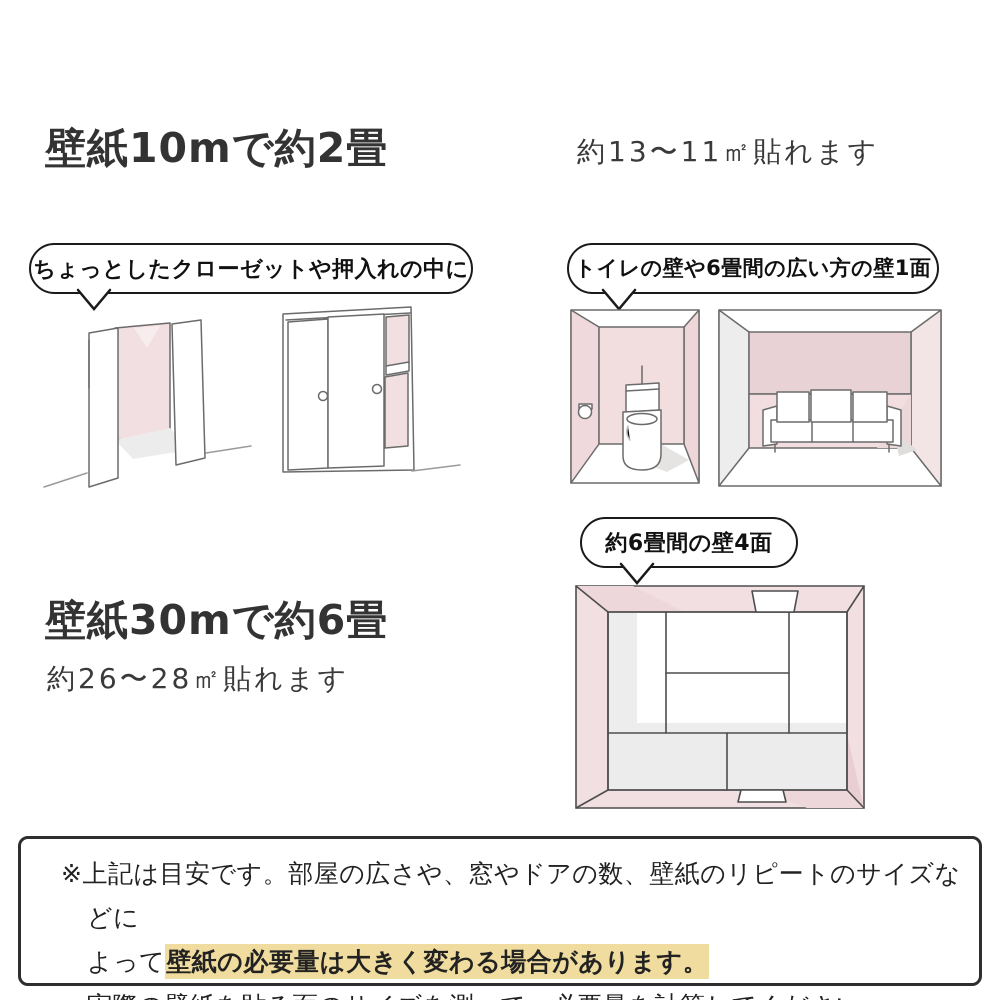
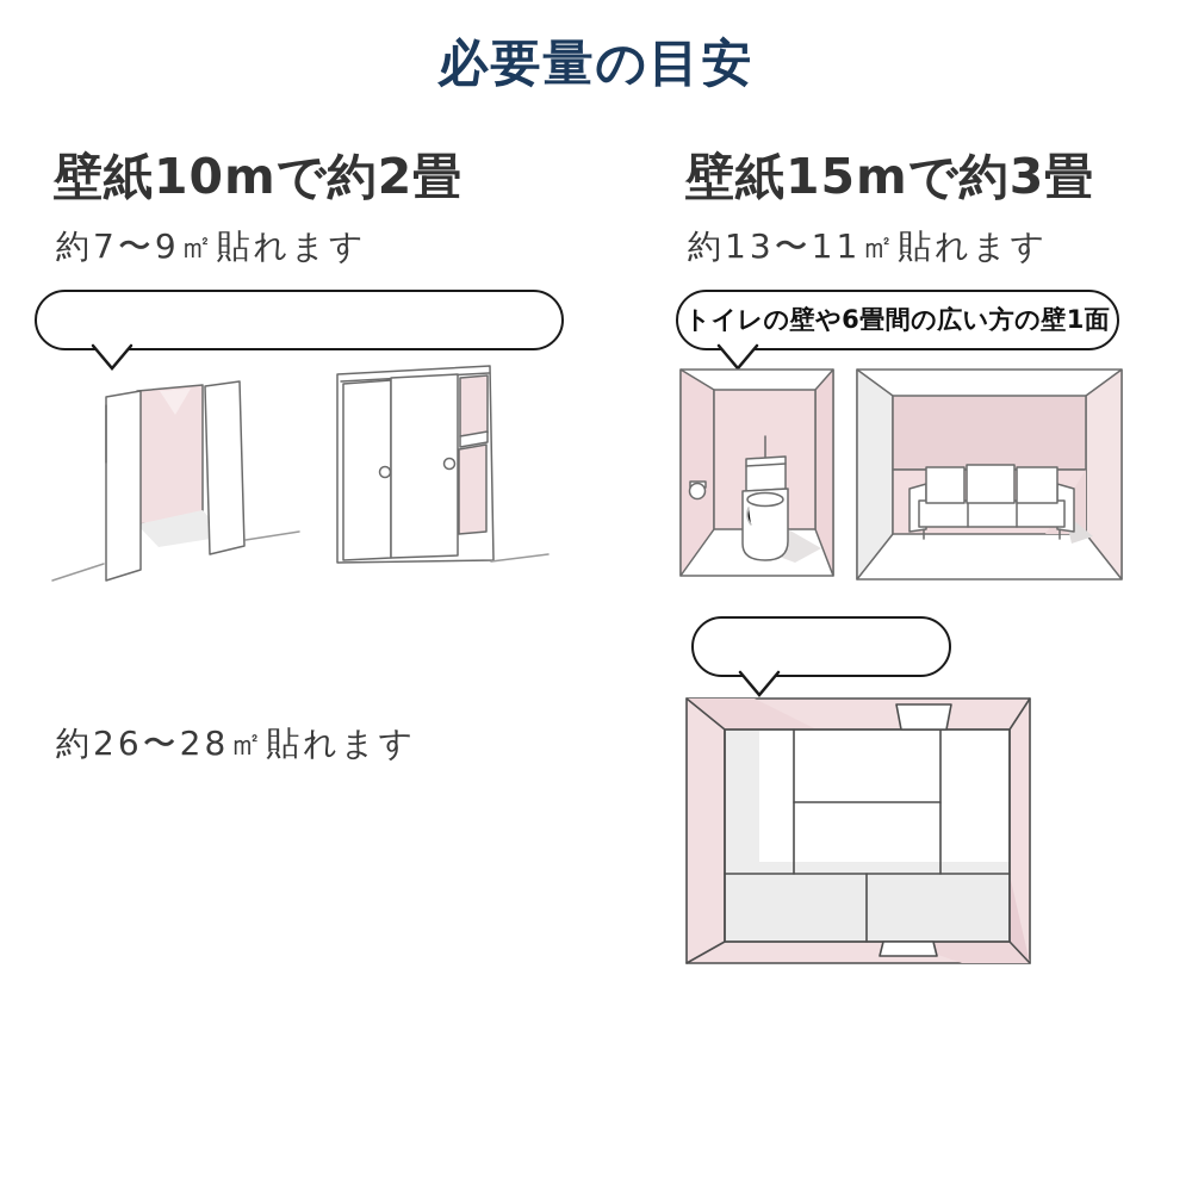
+ 必要量の目安
  壁紙10mで約2畳
+ 約7〜9㎡貼れます
+ 壁紙15mで約3畳
  約13〜11㎡貼れます
- 壁紙30mで約6畳
  約26〜28㎡貼れます
- ちょっとしたクローゼットや押入れの中に
  トイレの壁や6畳間の広い方の壁1面
- 約6畳間の壁4面
- ※上記は目安です。部屋の広さや、窓やドアの数、壁紙のリピートのサイズなどに
- よって壁紙の必要量は大きく変わる場合があります。
